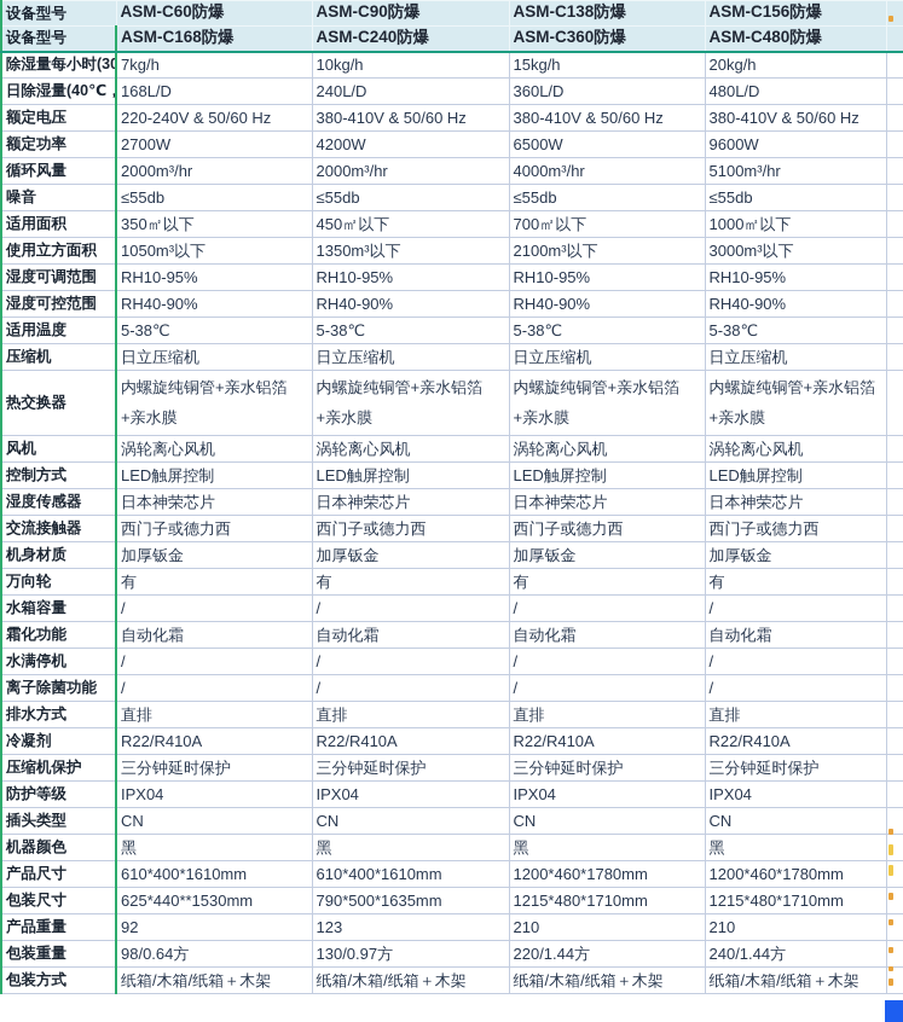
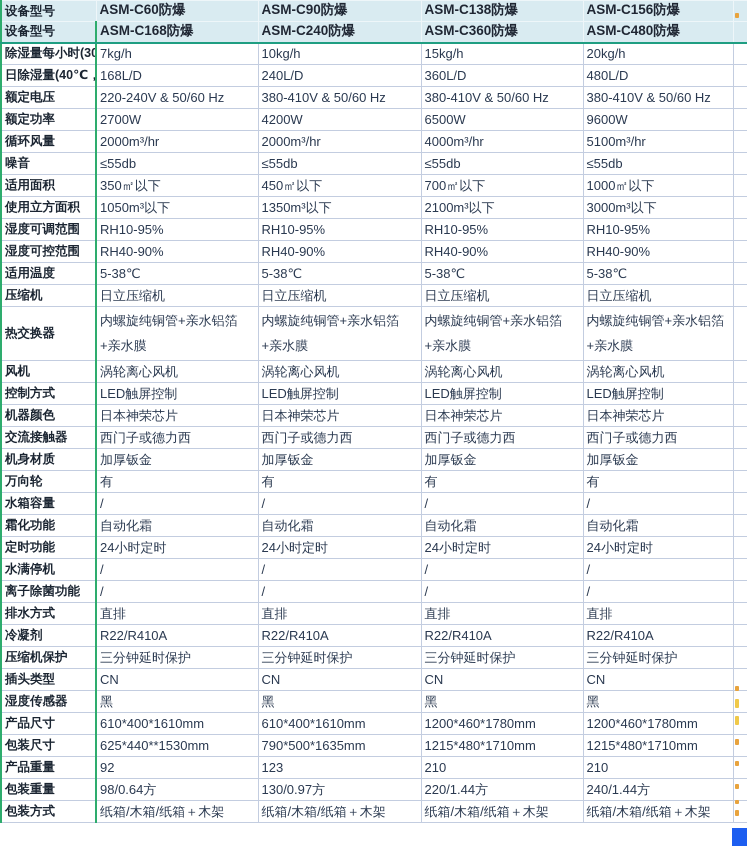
  设备型号	ASM-C60防爆	ASM-C90防爆	ASM-C138防爆	ASM-C156防爆
  设备型号	ASM-C168防爆	ASM-C240防爆	ASM-C360防爆	ASM-C480防爆
  除湿量每小时(30	7kg/h	10kg/h	15kg/h	20kg/h
  日除湿量(40℃，	168L/D	240L/D	360L/D	480L/D
  额定电压	220-240V & 50/60 Hz	380-410V & 50/60 Hz	380-410V & 50/60 Hz	380-410V & 50/60 Hz
  额定功率	2700W	4200W	6500W	9600W
  循环风量	2000m³/hr	2000m³/hr	4000m³/hr	5100m³/hr
  噪音	≤55db	≤55db	≤55db	≤55db
  适用面积	350㎡以下	450㎡以下	700㎡以下	1000㎡以下
  使用立方面积	1050m³以下	1350m³以下	2100m³以下	3000m³以下
  湿度可调范围	RH10-95%	RH10-95%	RH10-95%	RH10-95%
  湿度可控范围	RH40-90%	RH40-90%	RH40-90%	RH40-90%
  适用温度	5-38℃	5-38℃	5-38℃	5-38℃
  压缩机	日立压缩机	日立压缩机	日立压缩机	日立压缩机
  热交换器	内螺旋纯铜管+亲水铝箔+亲水膜	内螺旋纯铜管+亲水铝箔+亲水膜	内螺旋纯铜管+亲水铝箔+亲水膜	内螺旋纯铜管+亲水铝箔+亲水膜
  风机	涡轮离心风机	涡轮离心风机	涡轮离心风机	涡轮离心风机
  控制方式	LED触屏控制	LED触屏控制	LED触屏控制	LED触屏控制
- 湿度传感器	日本神荣芯片	日本神荣芯片	日本神荣芯片	日本神荣芯片
+ 机器颜色	日本神荣芯片	日本神荣芯片	日本神荣芯片	日本神荣芯片
  交流接触器	西门子或德力西	西门子或德力西	西门子或德力西	西门子或德力西
  机身材质	加厚钣金	加厚钣金	加厚钣金	加厚钣金
  万向轮	有	有	有	有
  水箱容量	/	/	/	/
  霜化功能	自动化霜	自动化霜	自动化霜	自动化霜
+ 定时功能	24小时定时	24小时定时	24小时定时	24小时定时
  水满停机	/	/	/	/
  离子除菌功能	/	/	/	/
  排水方式	直排	直排	直排	直排
  冷凝剂	R22/R410A	R22/R410A	R22/R410A	R22/R410A
  压缩机保护	三分钟延时保护	三分钟延时保护	三分钟延时保护	三分钟延时保护
- 防护等级	IPX04	IPX04	IPX04	IPX04
  插头类型	CN	CN	CN	CN
- 机器颜色	黑	黑	黑	黑
+ 湿度传感器	黑	黑	黑	黑
  产品尺寸	610*400*1610mm	610*400*1610mm	1200*460*1780mm	1200*460*1780mm
  包装尺寸	625*440**1530mm	790*500*1635mm	1215*480*1710mm	1215*480*1710mm
  产品重量	92	123	210	210
  包装重量	98/0.64方	130/0.97方	220/1.44方	240/1.44方
  包装方式	纸箱/木箱/纸箱＋木架	纸箱/木箱/纸箱＋木架	纸箱/木箱/纸箱＋木架	纸箱/木箱/纸箱＋木架
